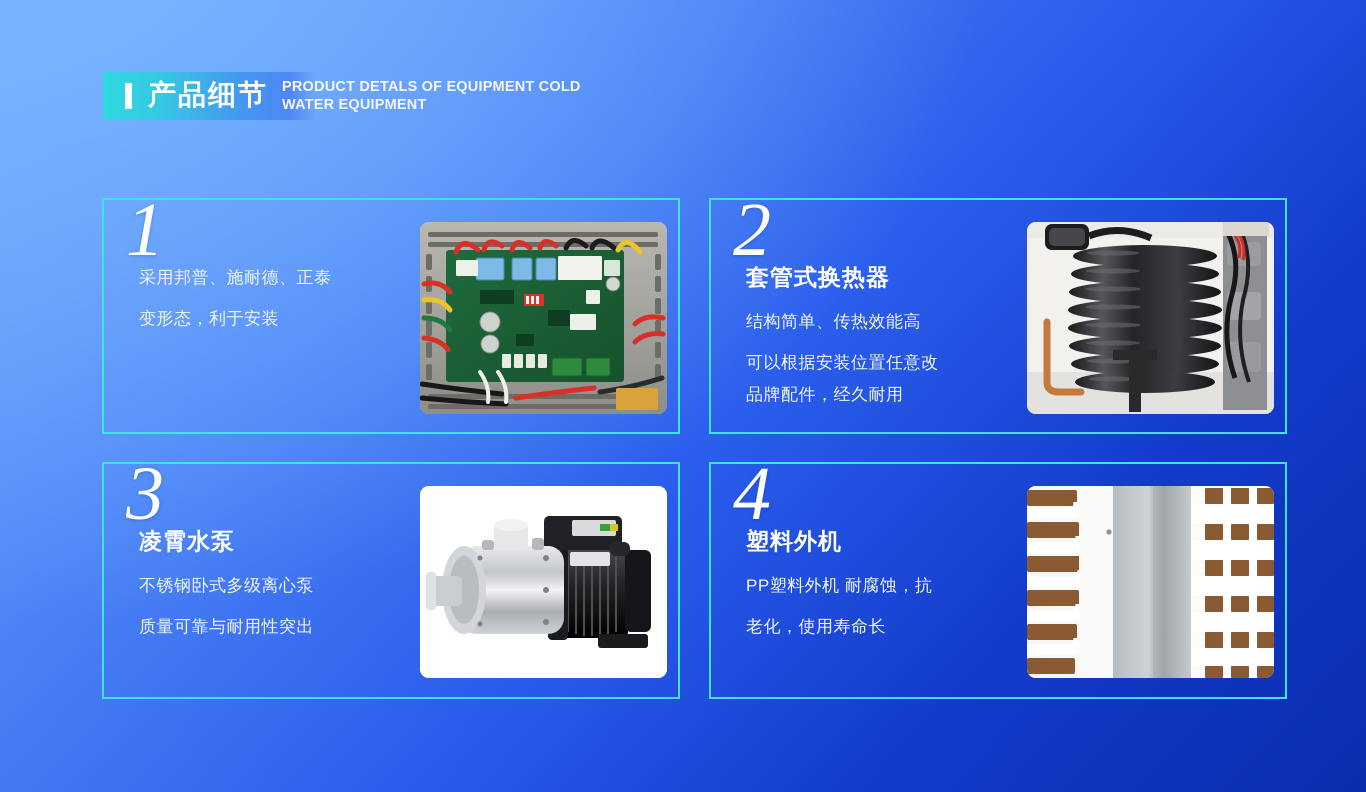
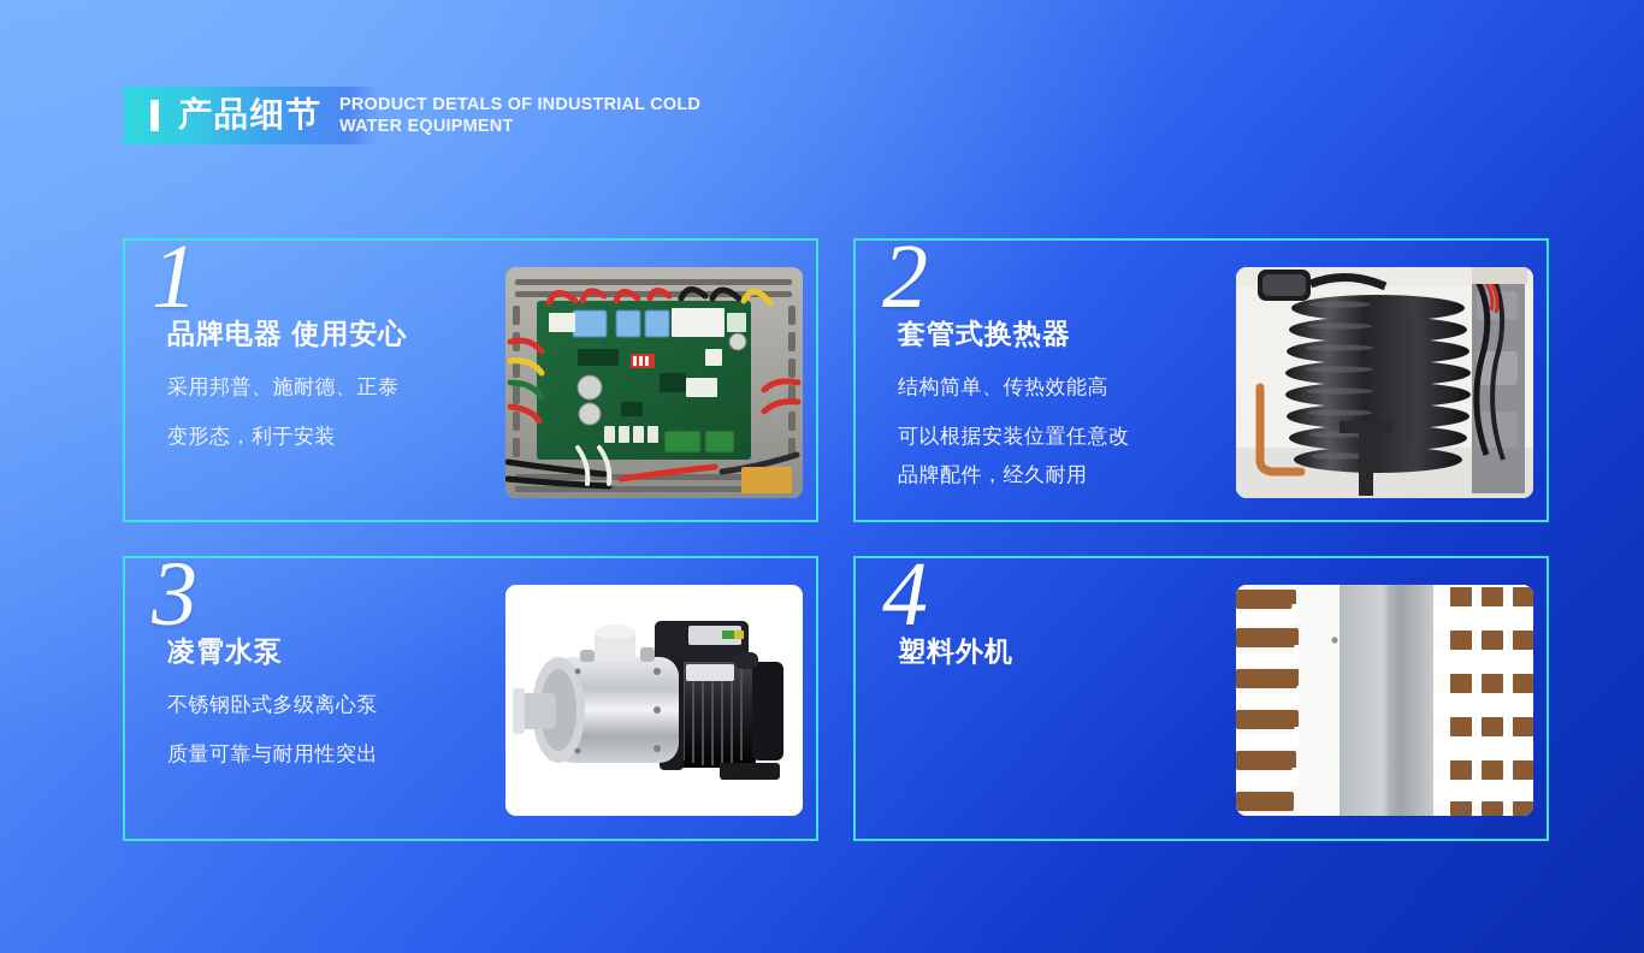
  产品细节
- PRODUCT DETALS OF EQUIPMENT COLD WATER EQUIPMENT
+ PRODUCT DETALS OF INDUSTRIAL COLD WATER EQUIPMENT
  1
+ 品牌电器 使用安心
  采用邦普、施耐德、正泰
  变形态，利于安装
  2
  套管式换热器
  结构简单、传热效能高
  可以根据安装位置任意改
  品牌配件，经久耐用
  3
  凌霄水泵
  不锈钢卧式多级离心泵
  质量可靠与耐用性突出
  4
  塑料外机
- PP塑料外机 耐腐蚀，抗
- 老化，使用寿命长
